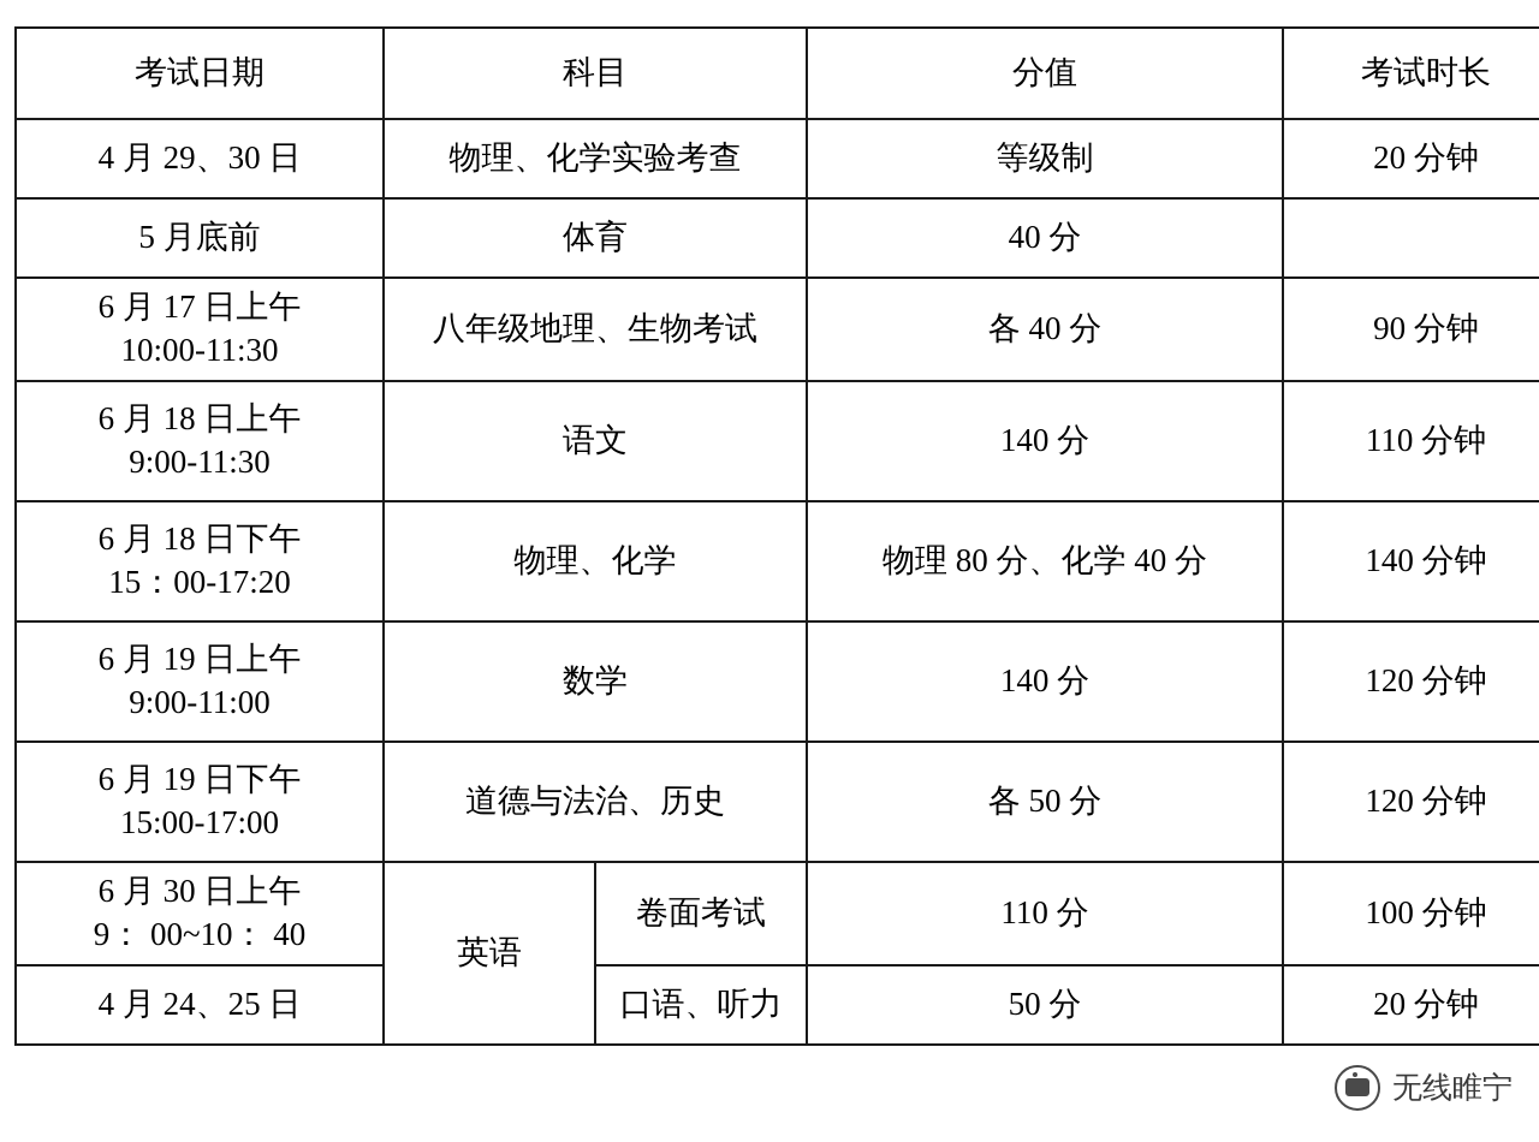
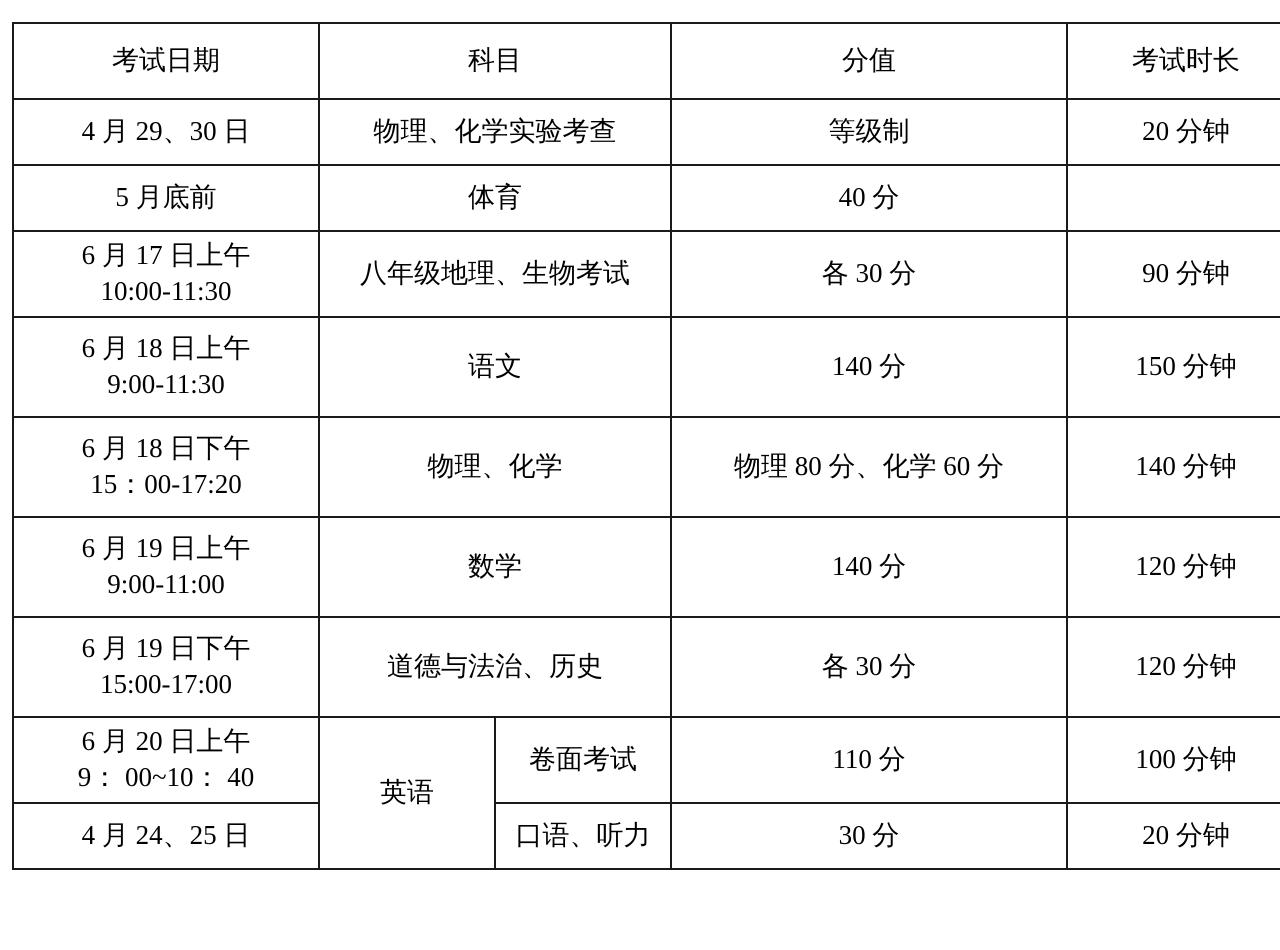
  考试日期	科目	分值	考试时长
  4 月 29、30 日	物理、化学实验考查	等级制	20 分钟
  5 月底前	体育	40 分
- 6 月 17 日上午 10:00-11:30	八年级地理、生物考试	各 40 分	90 分钟
+ 6 月 17 日上午 10:00-11:30	八年级地理、生物考试	各 30 分	90 分钟
- 6 月 18 日上午 9:00-11:30	语文	140 分	110 分钟
+ 6 月 18 日上午 9:00-11:30	语文	140 分	150 分钟
- 6 月 18 日下午 15：00-17:20	物理、化学	物理 80 分、化学 40 分	140 分钟
+ 6 月 18 日下午 15：00-17:20	物理、化学	物理 80 分、化学 60 分	140 分钟
  6 月 19 日上午 9:00-11:00	数学	140 分	120 分钟
- 6 月 19 日下午 15:00-17:00	道德与法治、历史	各 50 分	120 分钟
+ 6 月 19 日下午 15:00-17:00	道德与法治、历史	各 30 分	120 分钟
- 6 月 30 日上午 9： 00~10： 40	英语	卷面考试	110 分	100 分钟
+ 6 月 20 日上午 9： 00~10： 40	英语	卷面考试	110 分	100 分钟
- 4 月 24、25 日	口语、听力	50 分	20 分钟
+ 4 月 24、25 日	口语、听力	30 分	20 分钟
- 无线睢宁
